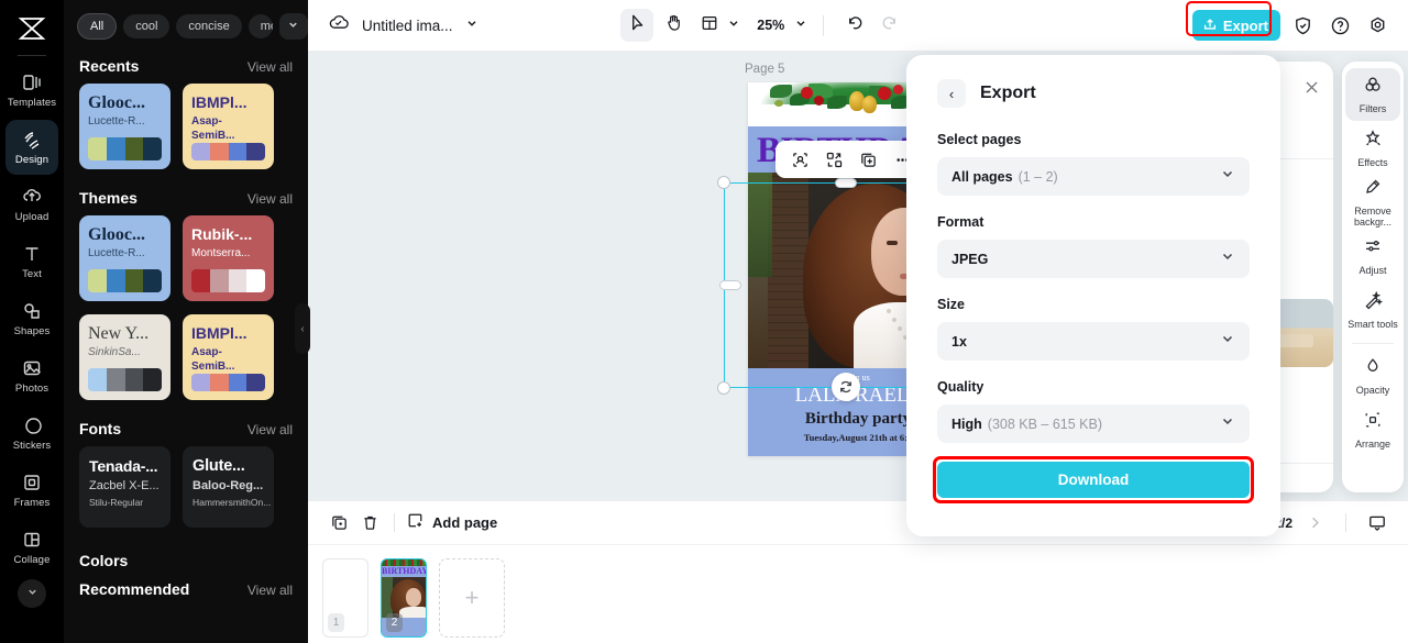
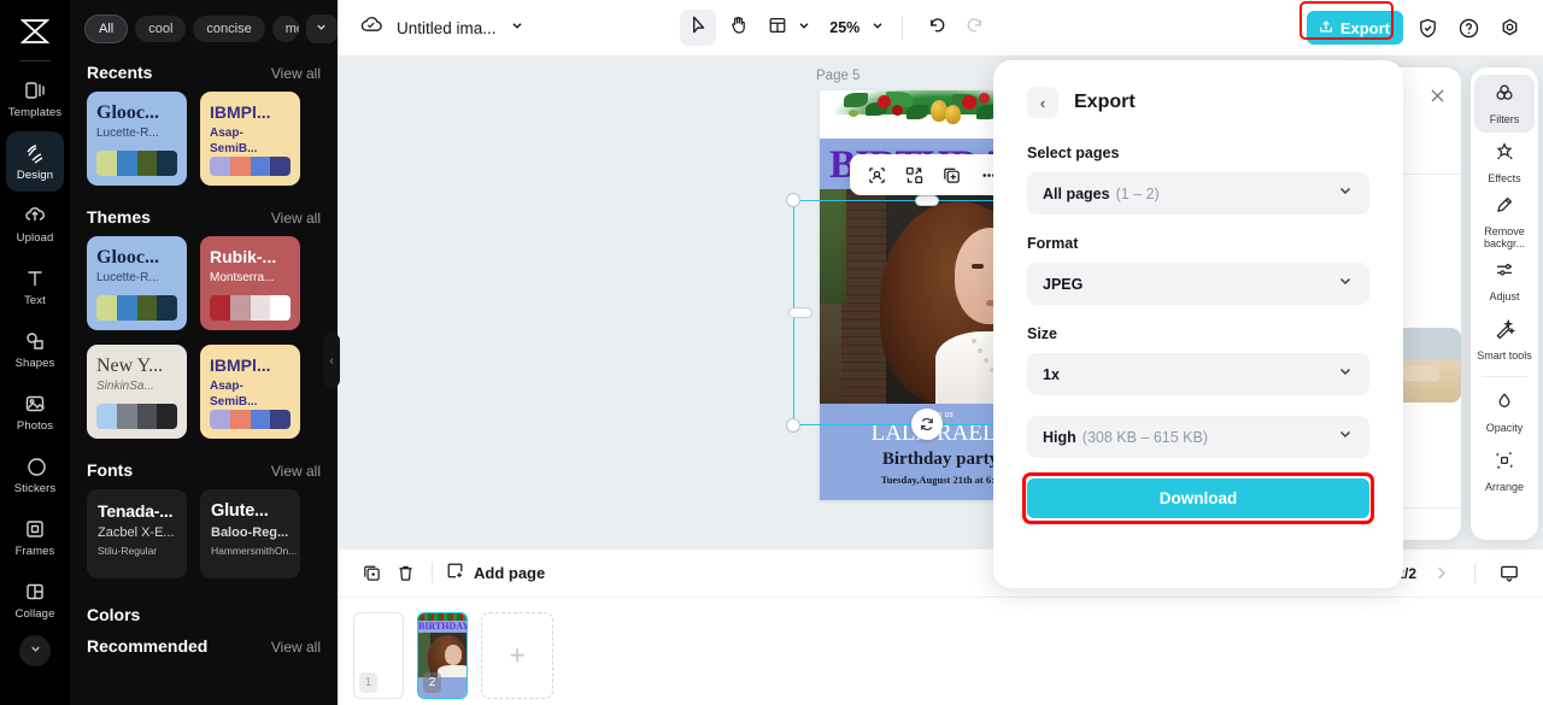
  Templates
  Design
  Upload
  Text
  Shapes
  Photos
  Stickers
  Frames
  Collage
  All
  cool
  concise
  Recents
  View all
  Glooc...
  Lucette-R...
  IBMPl...
  Asap-SemiB...
  Themes
  View all
  Glooc...
  Lucette-R...
  Rubik-...
  Montserra...
  New Y...
  SinkinSa...
  IBMPl...
  Asap-SemiB...
  Fonts
  View all
  Tenada-...
  Zacbel X-E...
  Stilu-Regular
  Glute...
  Baloo-Reg...
  HammersmithOn...
  Colors
  Recommended
  View all
  ‹
  Untitled ima...
  25%
  Export
  Page 5
  LAL RAEL
  Birthday part
  Tuesday,August 21th at 6
  Filters
  Effects
  Remove backgr...
  Adjust
  Smart tools
  Opacity
  Arrange
  ‹
  Export
  Select pages
  All pages
  (1 – 2)
  Format
  JPEG
  Size
  1x
- Quality
  High
  (308 KB – 615 KB)
  Download
  Add page
  1
  BIRTHDAY
  2
  +
